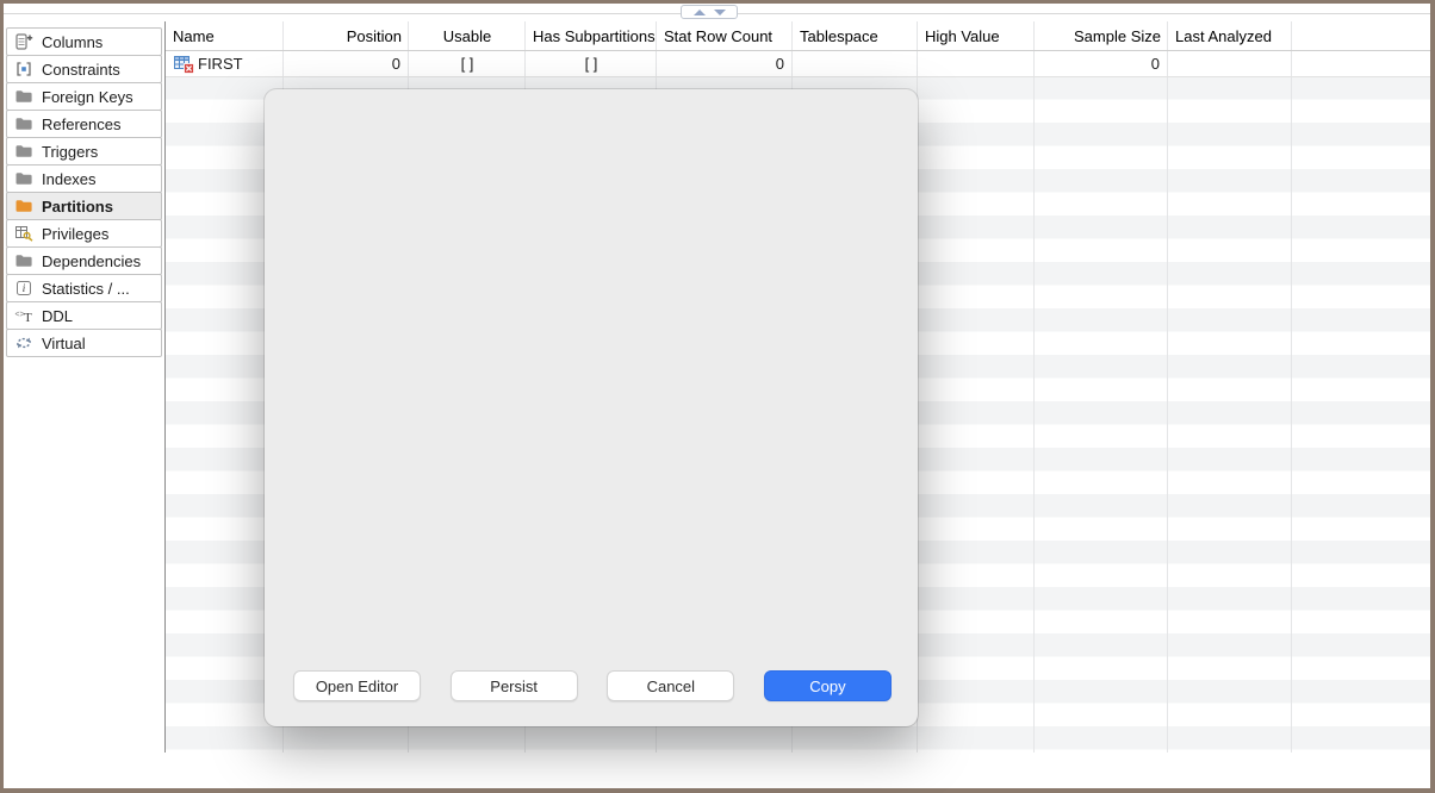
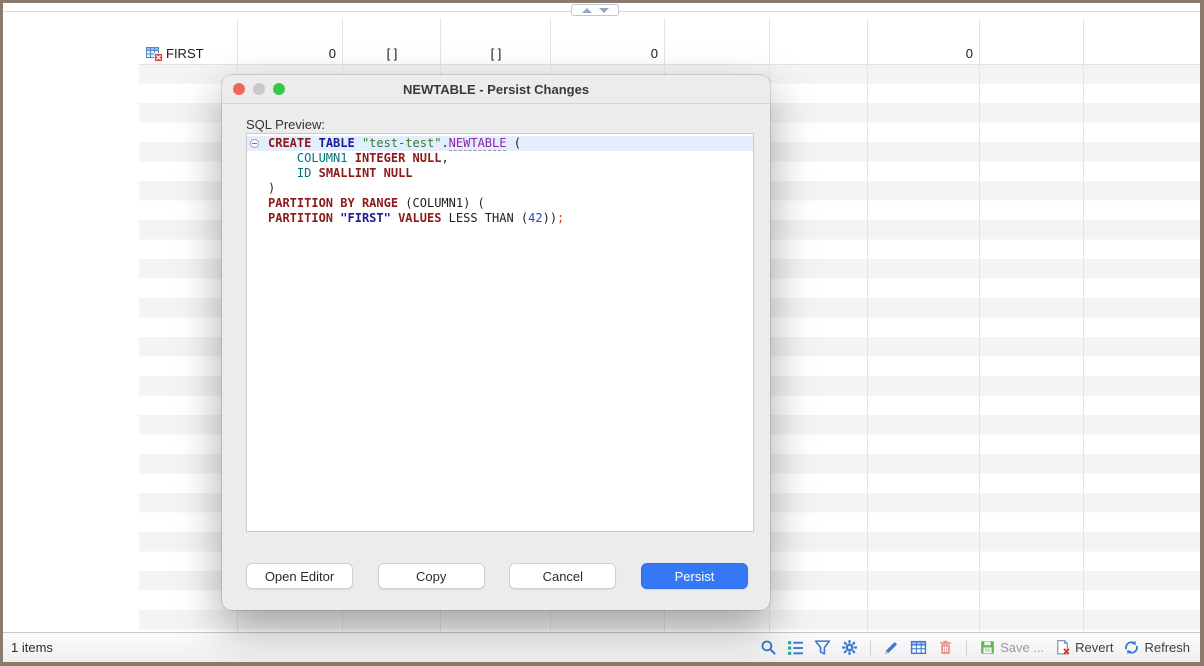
- Columns
- Constraints
- Foreign Keys
- References
- Triggers
- Indexes
- Partitions
- Privileges
- Dependencies
- i
- Statistics / ...
- T
- DDL
- Virtual
- Name
- Position
- Usable
- Has Subpartitions
- Stat Row Count
- Tablespace
- High Value
- Sample Size
- Last Analyzed
  FIRST
  0
  [ ]
  [ ]
  0
  0
+ 1 items
+ Save ...
+ Revert
+ Refresh
+ NEWTABLE - Persist Changes
+ SQL Preview:
+ CREATE TABLE "test-test".NEWTABLE (
+ COLUMN1 INTEGER NULL,
+ ID SMALLINT NULL
+ )
+ PARTITION BY RANGE (COLUMN1) (
+ PARTITION "FIRST" VALUES LESS THAN (42));
  Open Editor
- Persist
+ Copy
  Cancel
- Copy
+ Persist
